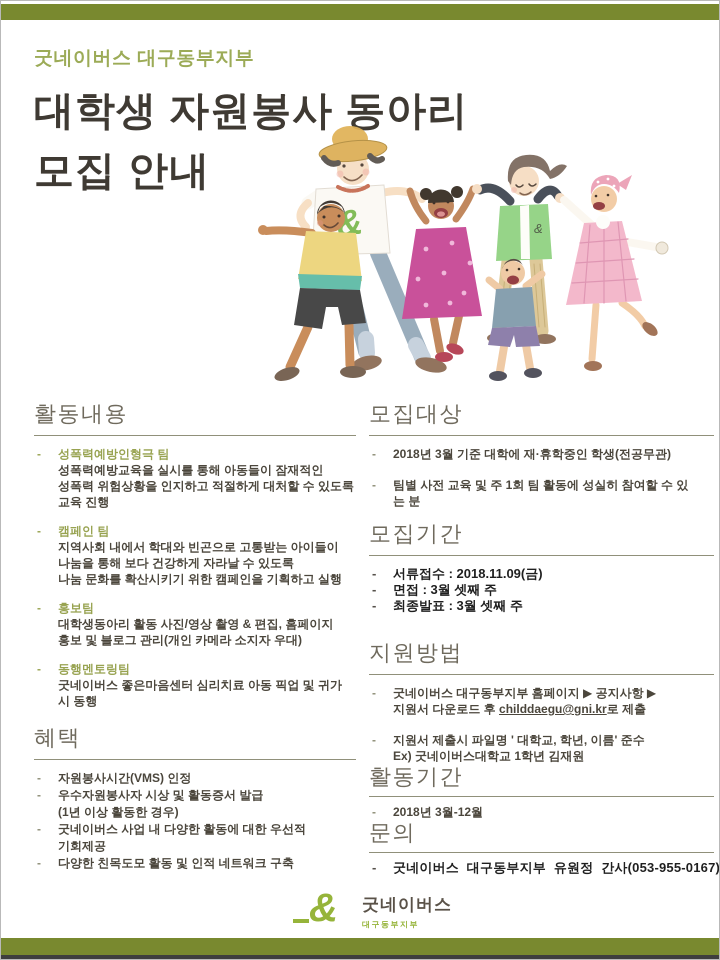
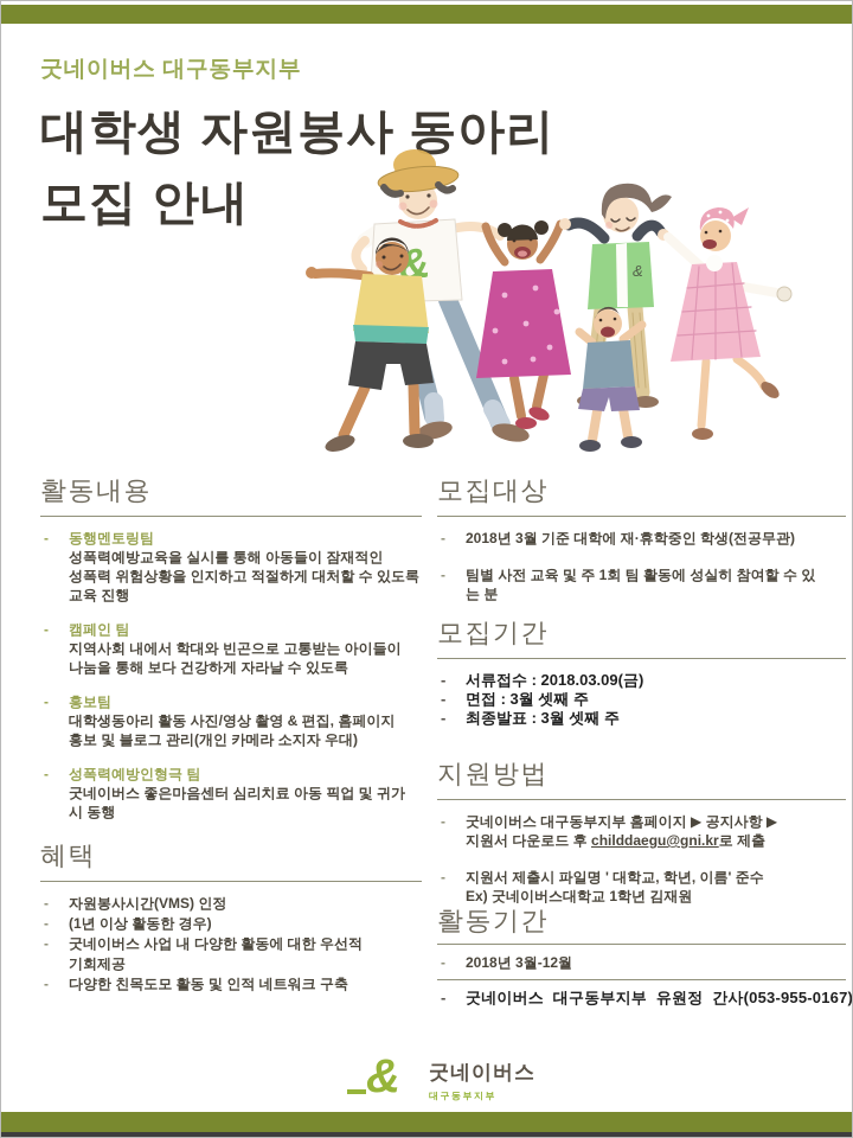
  굿네이버스 대구동부지부
  대학생 자원봉사 동아리
  모집 안내
  &
  활동내용
  -
- 성폭력예방인형극 팀
+ 동행멘토링팀
  성폭력예방교육을 실시를 통해 아동들이 잠재적인
  성폭력 위험상황을 인지하고 적절하게 대처할 수 있도록
  교육 진행
  -
  캠페인 팀
  지역사회 내에서 학대와 빈곤으로 고통받는 아이들이
  나눔을 통해 보다 건강하게 자라날 수 있도록
- 나눔 문화를 확산시키기 위한 캠페인을 기획하고 실행
  -
  홍보팀
  대학생동아리 활동 사진/영상 촬영 & 편집, 홈페이지
  홍보 및 블로그 관리(개인 카메라 소지자 우대)
  -
- 동행멘토링팀
+ 성폭력예방인형극 팀
  굿네이버스 좋은마음센터 심리치료 아동 픽업 및 귀가
  시 동행
  혜택
  -
  자원봉사시간(VMS) 인정
  -
- 우수자원봉사자 시상 및 활동증서 발급
  (1년 이상 활동한 경우)
  -
  굿네이버스 사업 내 다양한 활동에 대한 우선적
  기회제공
  -
  다양한 친목도모 활동 및 인적 네트워크 구축
  모집대상
  -
  2018년 3월 기준 대학에 재·휴학중인 학생(전공무관)
  -
  팀별 사전 교육 및 주 1회 팀 활동에 성실히 참여할 수 있
  는 분
  모집기간
  -
- 서류접수 : 2018.11.09(금)
+ 서류접수 : 2018.03.09(금)
  -
  면접 : 3월 셋째 주
  -
  최종발표 : 3월 셋째 주
  지원방법
  -
  굿네이버스 대구동부지부 홈페이지 ▶ 공지사항 ▶
  지원서 다운로드 후 childdaegu@gni.kr로 제출
  -
  지원서 제출시 파일명 ' 대학교, 학년, 이름' 준수
  Ex) 굿네이버스대학교 1학년 김재원
  활동기간
  -
  2018년 3월-12월
- 문의
  -
  굿네이버스 대구동부지부 유원정 간사(053-955-0167)
  &
  굿네이버스
  대구동부지부
